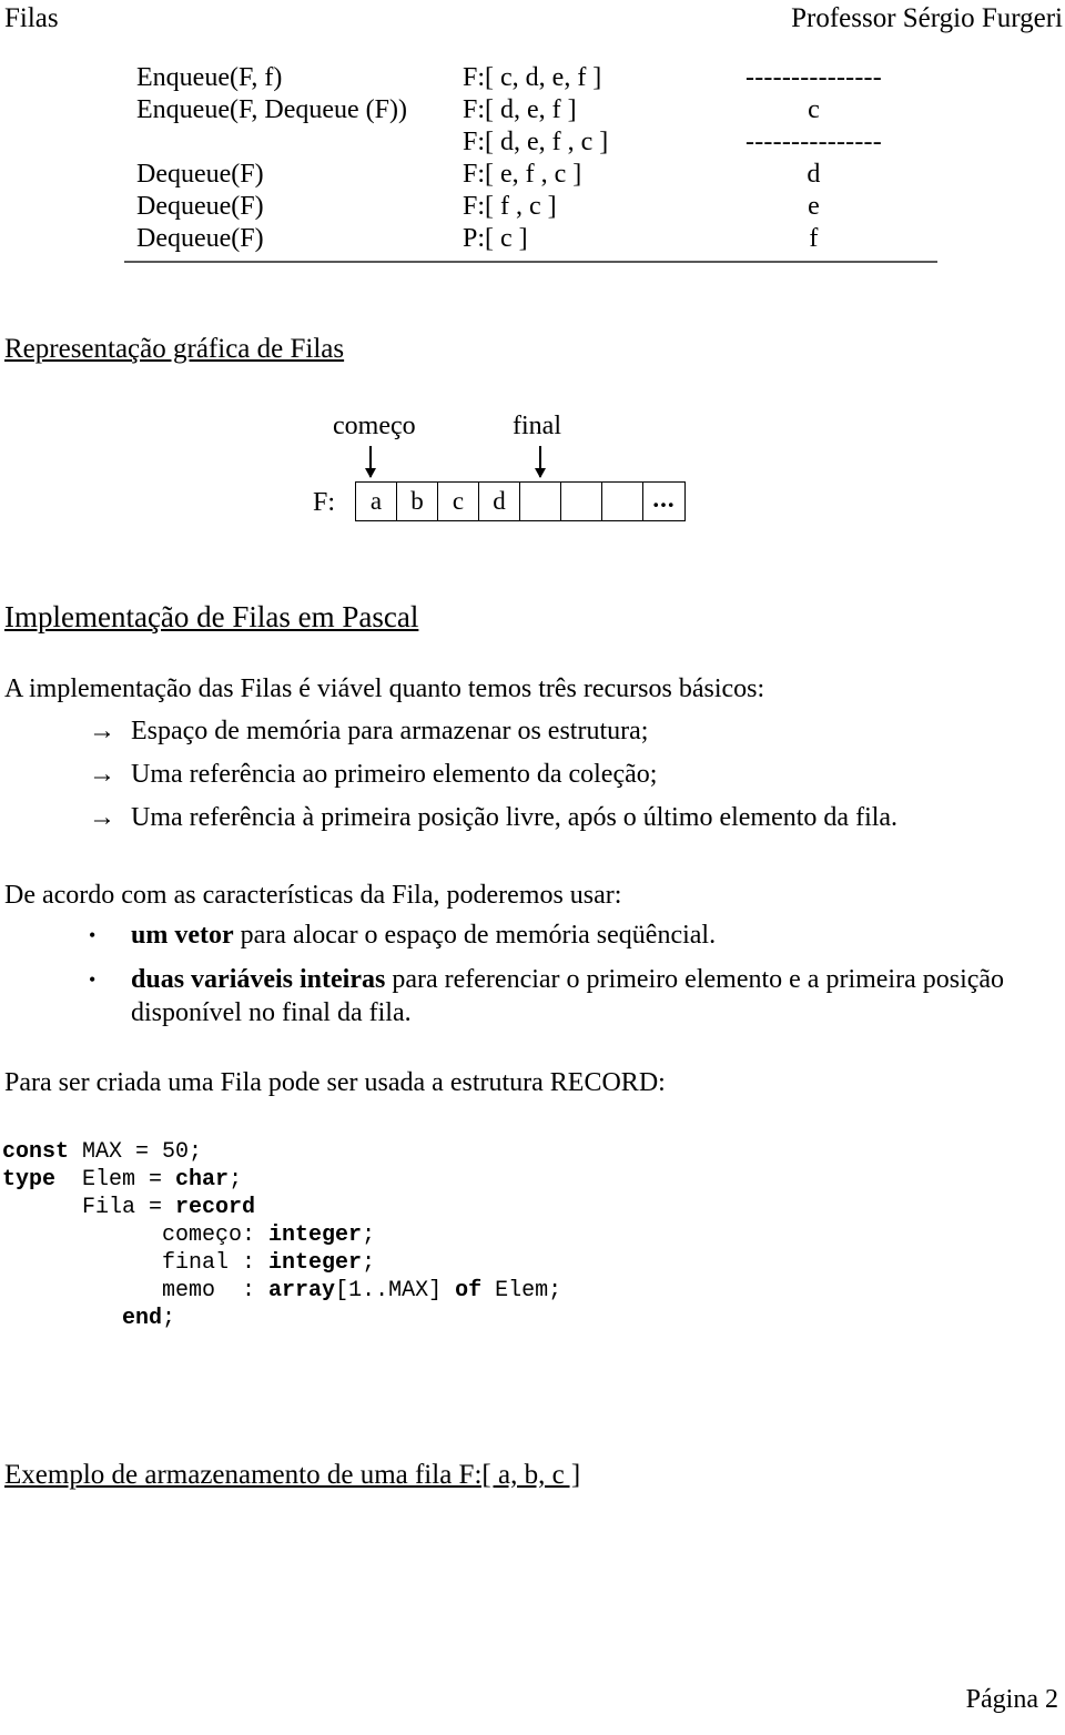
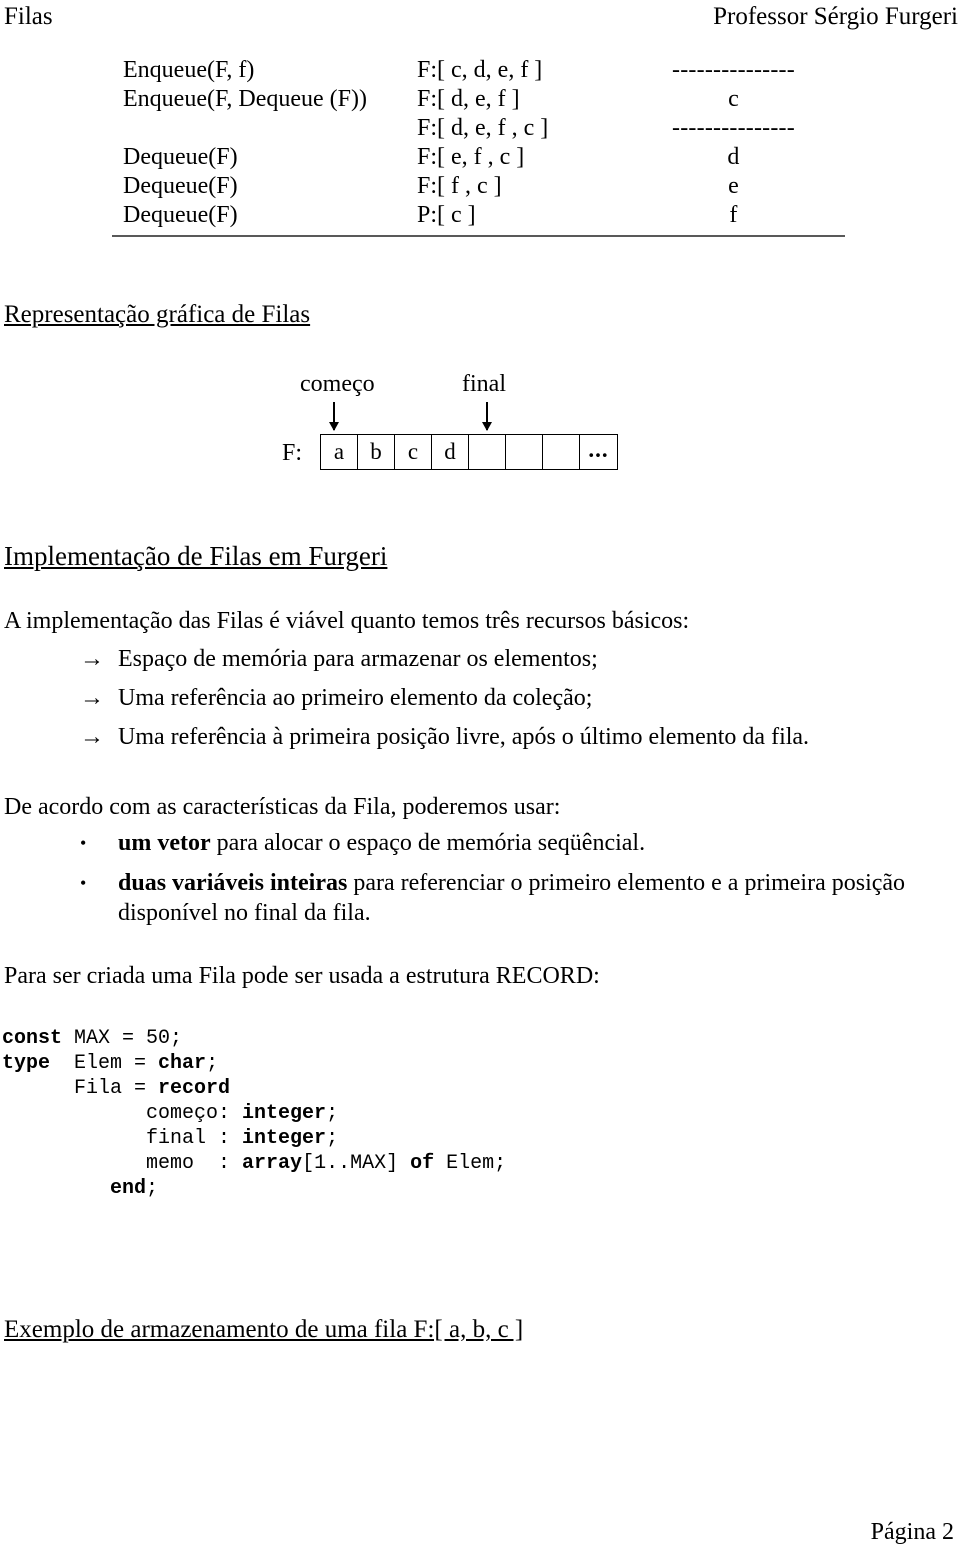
  Filas
  Professor Sérgio Furgeri
  Enqueue(F, f)
  F:[ c, d, e, f ]
  ---------------
  Enqueue(F, Dequeue (F))
  F:[ d, e, f ]
  c
  F:[ d, e, f , c ]
  ---------------
  Dequeue(F)
  F:[ e, f , c ]
  d
  Dequeue(F)
  F:[ f , c ]
  e
  Dequeue(F)
  P:[ c ]
  f
  Representação gráfica de Filas
  começo
  final
  F:
  a
  b
  c
  d
  ...
- Implementação de Filas em Pascal
+ Implementação de Filas em Furgeri
  A implementação das Filas é viável quanto temos três recursos básicos:
  →
- Espaço de memória para armazenar os estrutura;
+ Espaço de memória para armazenar os elementos;
  →
  Uma referência ao primeiro elemento da coleção;
  →
  Uma referência à primeira posição livre, após o último elemento da fila.
  De acordo com as características da Fila, poderemos usar:
  •
  um vetor para alocar o espaço de memória seqüêncial.
  •
  duas variáveis inteiras para referenciar o primeiro elemento e a primeira posição disponível no final da fila.
  Para ser criada uma Fila pode ser usada a estrutura RECORD:
  const MAX = 50;
  type Elem = char;
  Fila = record
  começo: integer;
  final : integer;
  memo : array[1..MAX] of Elem;
  end;
  Exemplo de armazenamento de uma fila F:[ a, b, c ]
  Página 2
